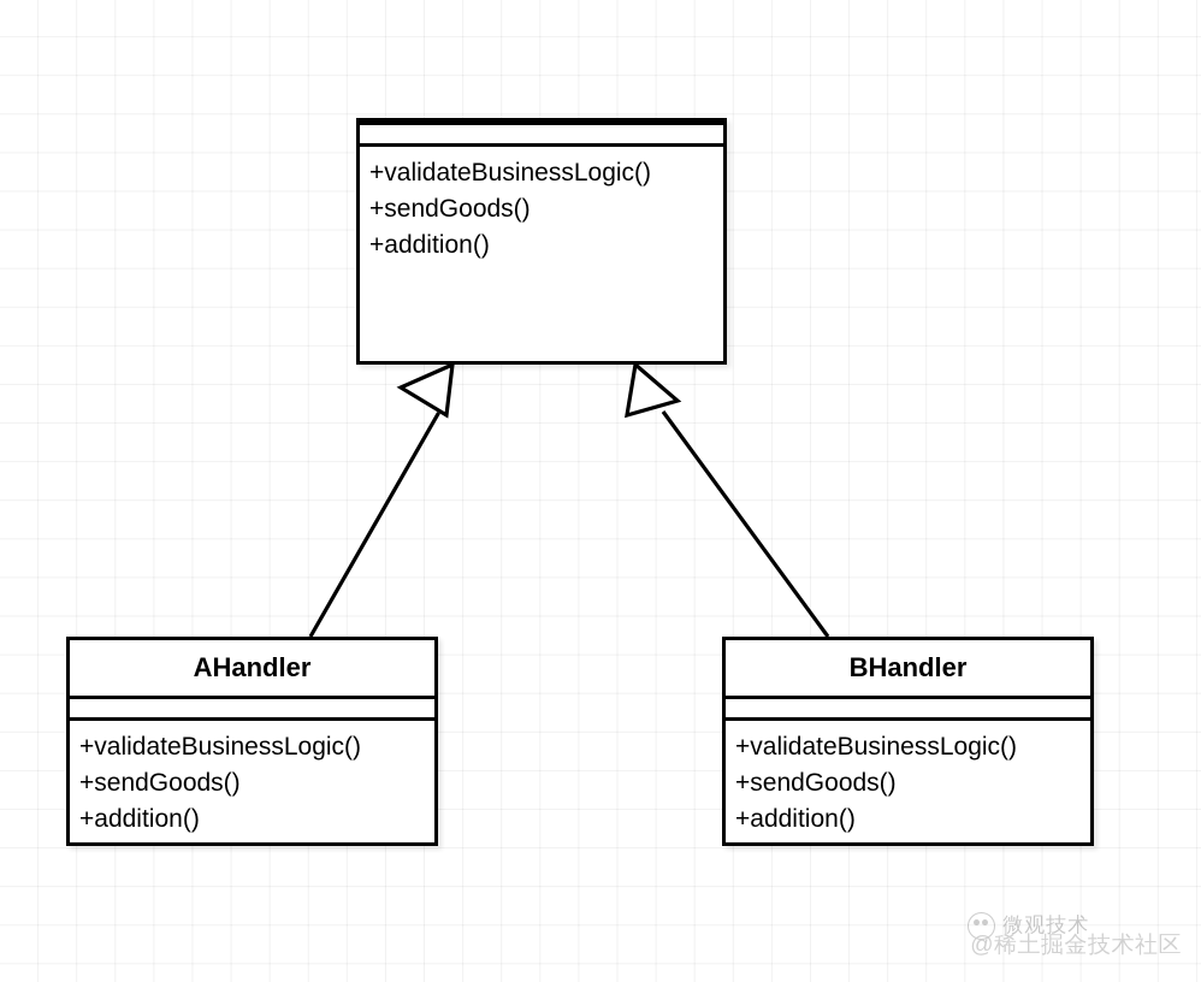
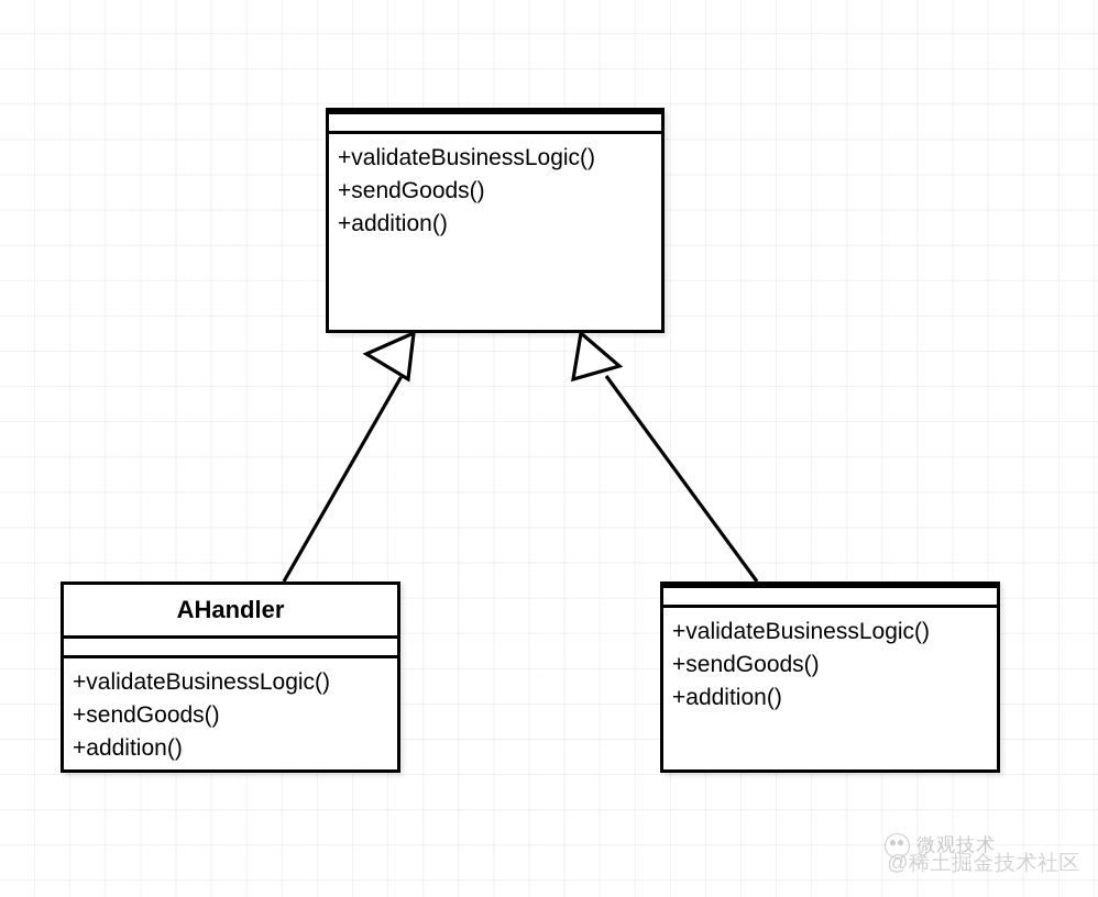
  +validateBusinessLogic()
  +sendGoods()
  +addition()
  AHandler
  +validateBusinessLogic()
  +sendGoods()
  +addition()
- BHandler
  +validateBusinessLogic()
  +sendGoods()
  +addition()
  微观技术
  @稀土掘金技术社区
